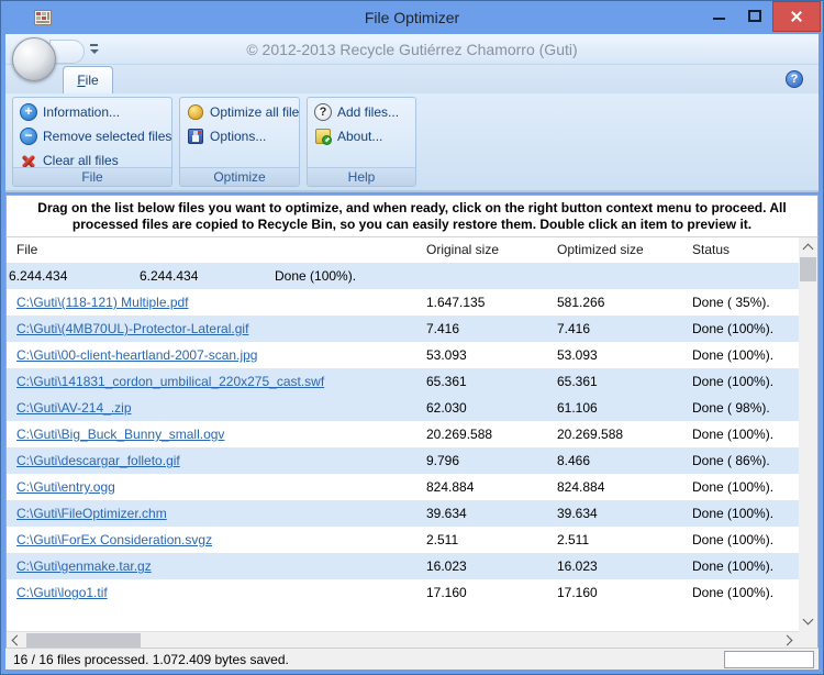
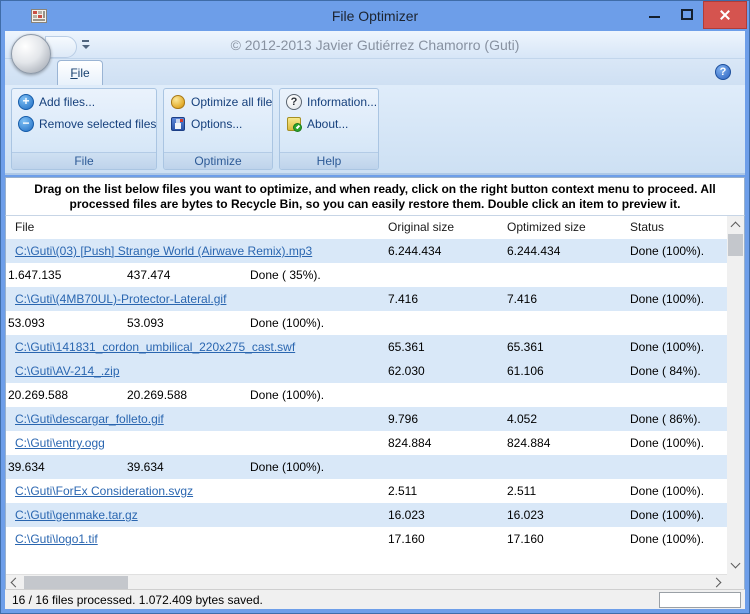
  File Optimizer
- © 2012-2013 Recycle Gutiérrez Chamorro (Guti)
+ © 2012-2013 Javier Gutiérrez Chamorro (Guti)
  File
  ?
  +
- Information...
+ Add files...
  −
  Remove selected files
- Clear all files
  File
  Optimize all file
  Options...
  Optimize
  ?
- Add files...
+ Information...
  About...
  Help
- Drag on the list below files you want to optimize, and when ready, click on the right button context menu to proceed. All processed files are copied to Recycle Bin, so you can easily restore them. Double click an item to preview it.
+ Drag on the list below files you want to optimize, and when ready, click on the right button context menu to proceed. All processed files are bytes to Recycle Bin, so you can easily restore them. Double click an item to preview it.
  File
  Original size
  Optimized size
  Status
+ C:\Guti\(03) [Push] Strange World (Airwave Remix).mp3
  6.244.434
  6.244.434
  Done (100%).
- C:\Guti\(118-121) Multiple.pdf
  1.647.135
- 581.266
+ 437.474
  Done ( 35%).
  C:\Guti\(4MB70UL)-Protector-Lateral.gif
  7.416
  7.416
  Done (100%).
- C:\Guti\00-client-heartland-2007-scan.jpg
  53.093
  53.093
  Done (100%).
  C:\Guti\141831_cordon_umbilical_220x275_cast.swf
  65.361
  65.361
  Done (100%).
  C:\Guti\AV-214_.zip
  62.030
  61.106
- Done ( 98%).
+ Done ( 84%).
- C:\Guti\Big_Buck_Bunny_small.ogv
  20.269.588
  20.269.588
  Done (100%).
  C:\Guti\descargar_folleto.gif
  9.796
- 8.466
+ 4.052
  Done ( 86%).
  C:\Guti\entry.ogg
  824.884
  824.884
  Done (100%).
- C:\Guti\FileOptimizer.chm
  39.634
  39.634
  Done (100%).
  C:\Guti\ForEx Consideration.svgz
  2.511
  2.511
  Done (100%).
  C:\Guti\genmake.tar.gz
  16.023
  16.023
  Done (100%).
  C:\Guti\logo1.tif
  17.160
  17.160
  Done (100%).
  16 / 16 files processed. 1.072.409 bytes saved.
